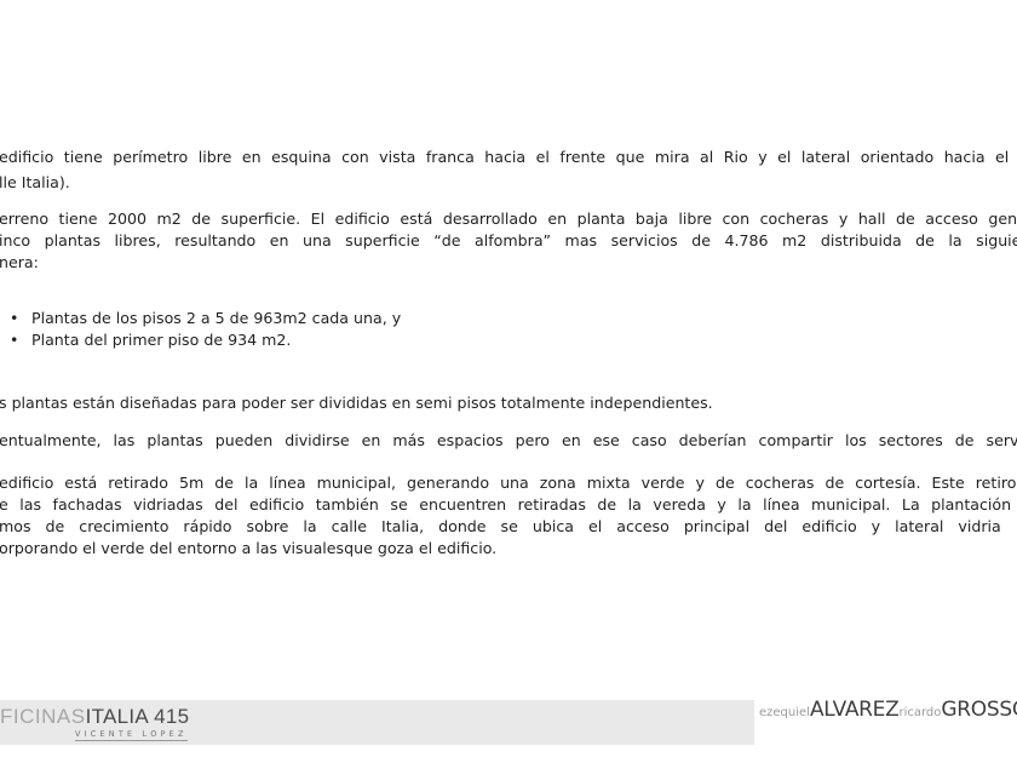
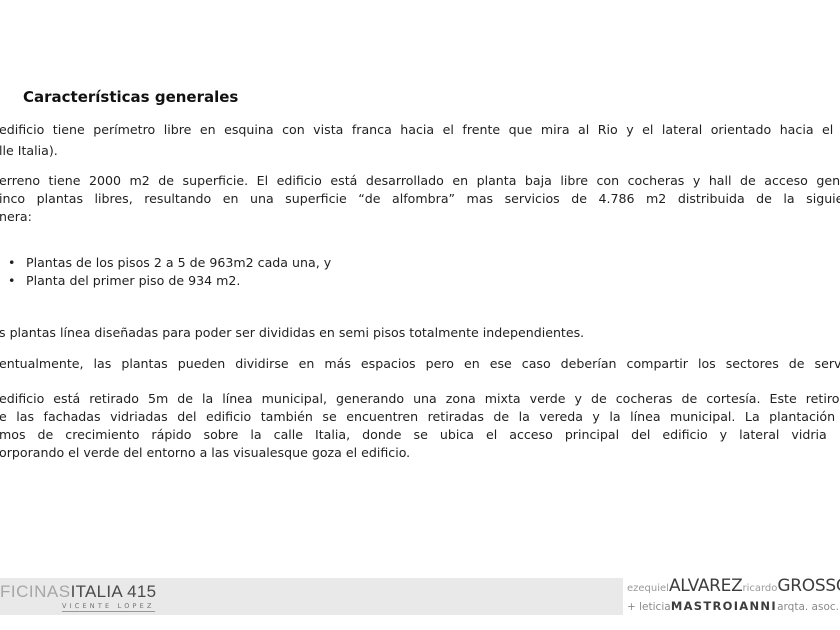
+ Características generales
  edificio tiene perímetro libre en esquina con vista franca hacia el frente que mira al Rio y el lateral orientado hacia el
  lle Italia).
  erreno tiene 2000 m2 de superficie. El edificio está desarrollado en planta baja libre con cocheras y hall de acceso gen
  inco plantas libres, resultando en una superficie “de alfombra” mas servicios de 4.786 m2 distribuida de la sigui
  nera:
  • Plantas de los pisos 2 a 5 de 963m2 cada una, y
  • Planta del primer piso de 934 m2.
- s plantas están diseñadas para poder ser divididas en semi pisos totalmente independientes.
+ s plantas línea diseñadas para poder ser divididas en semi pisos totalmente independientes.
  entualmente, las plantas pueden dividirse en más espacios pero en ese caso deberían compartir los sectores de serv
  edificio está retirado 5m de la línea municipal, generando una zona mixta verde y de cocheras de cortesía. Este retiro
  e las fachadas vidriadas del edificio también se encuentren retiradas de la vereda y la línea municipal. La plantación
  mos de crecimiento rápido sobre la calle Italia, donde se ubica el acceso principal del edificio y lateral vidria
  orporando el verde del entorno a las visualesque goza el edificio.
  FICINASITALIA 415
  VICENTE LOPEZ
  ezequielALVAREZricardoGROSS
+ + leticia
+ MASTROIANNI
+ arqta. asoc.
